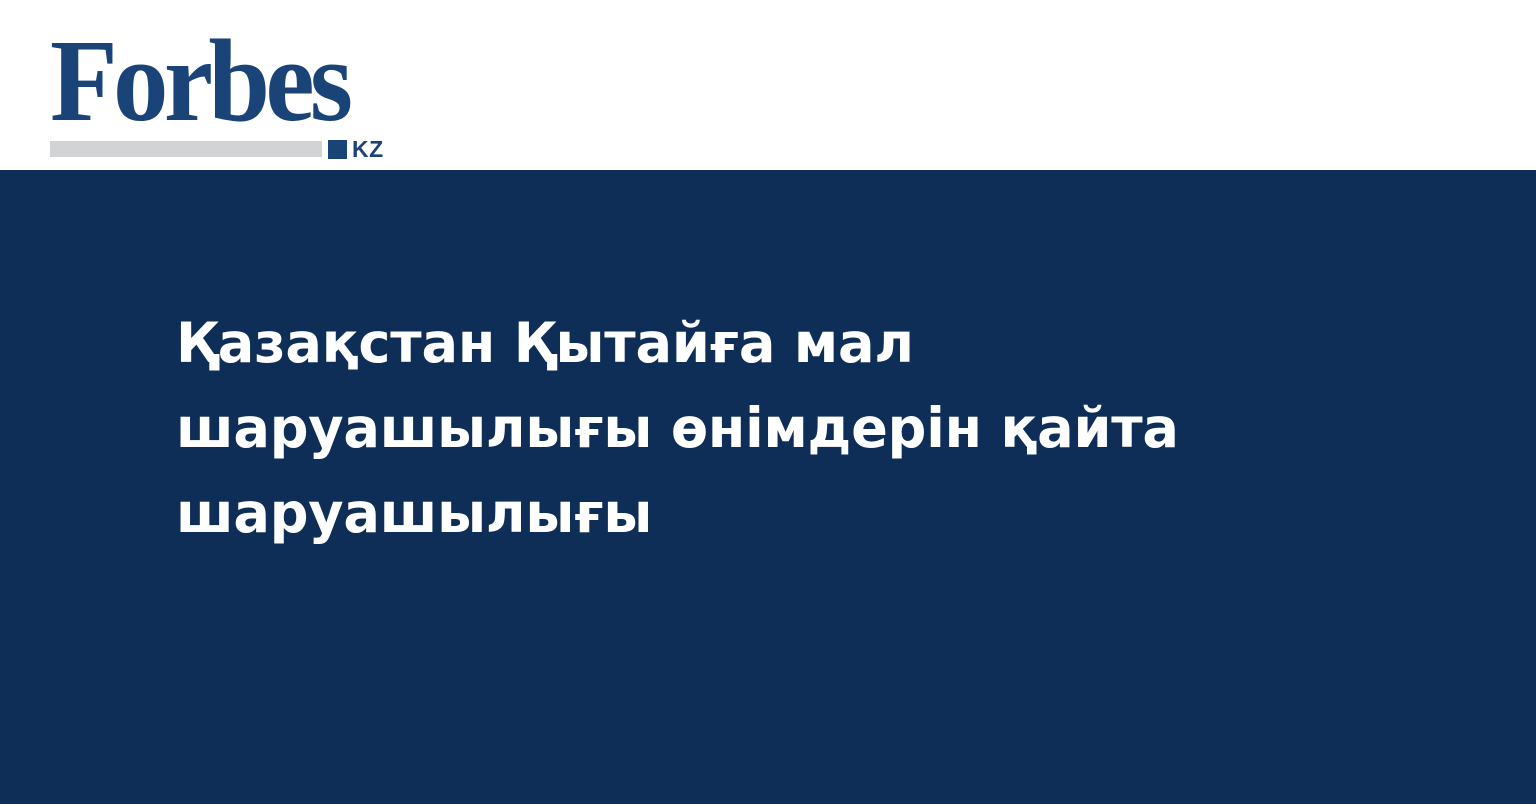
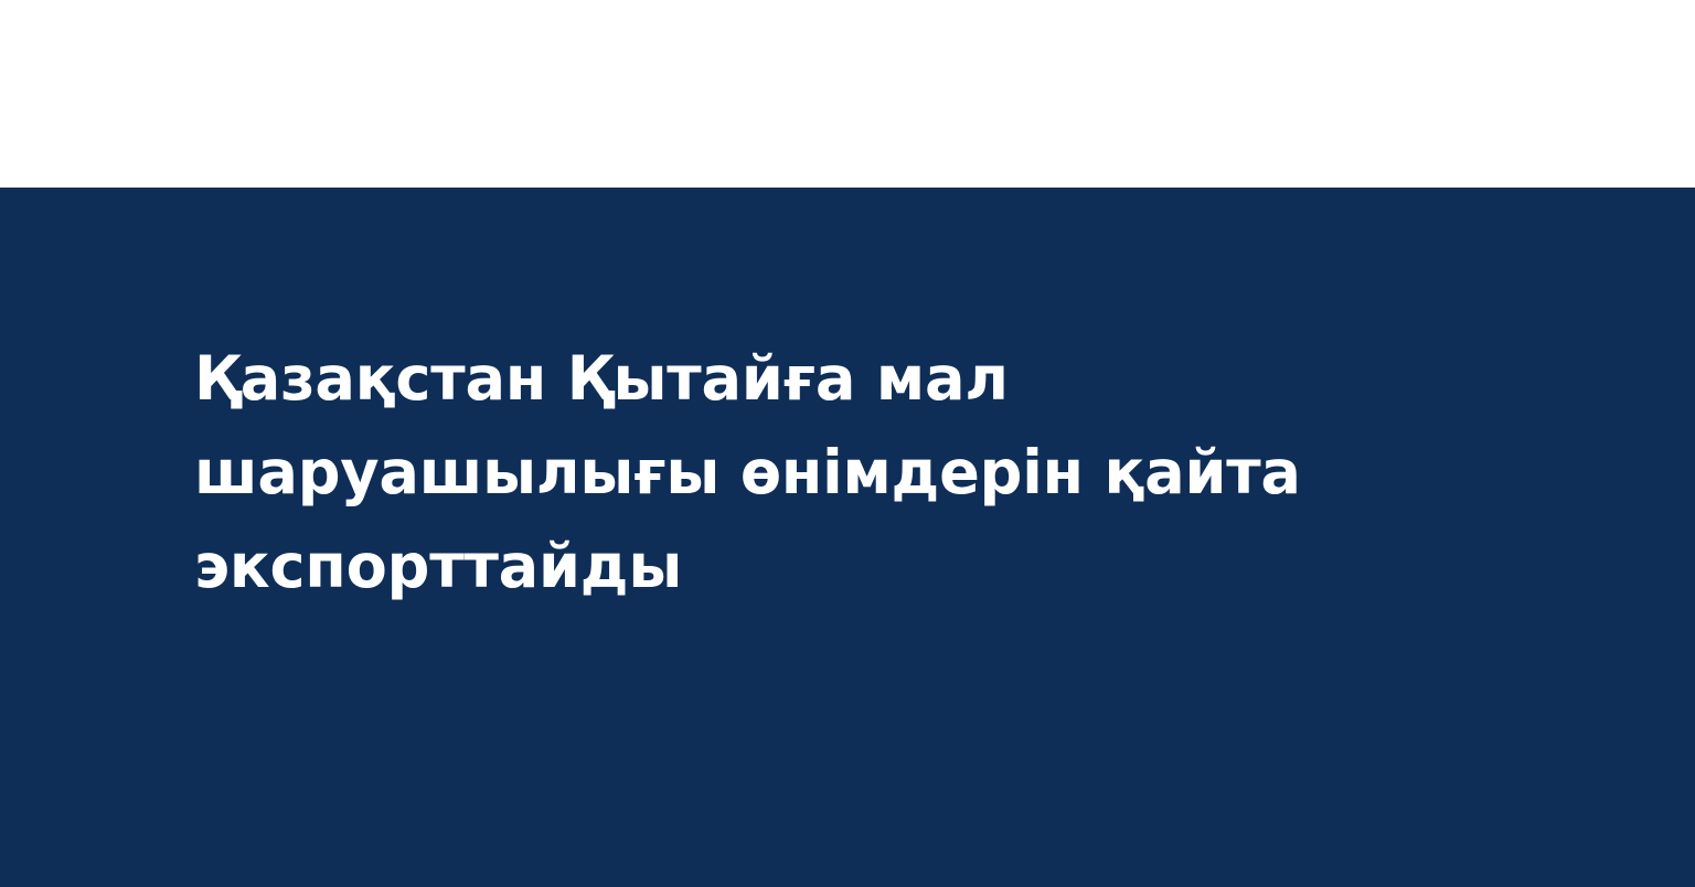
- Forbes
- KZ
- Қазақстан Қытайға мал шаруашылығы өнімдерін қайта шаруашылығы
+ Қазақстан Қытайға мал шаруашылығы өнімдерін қайта экспорттайды
